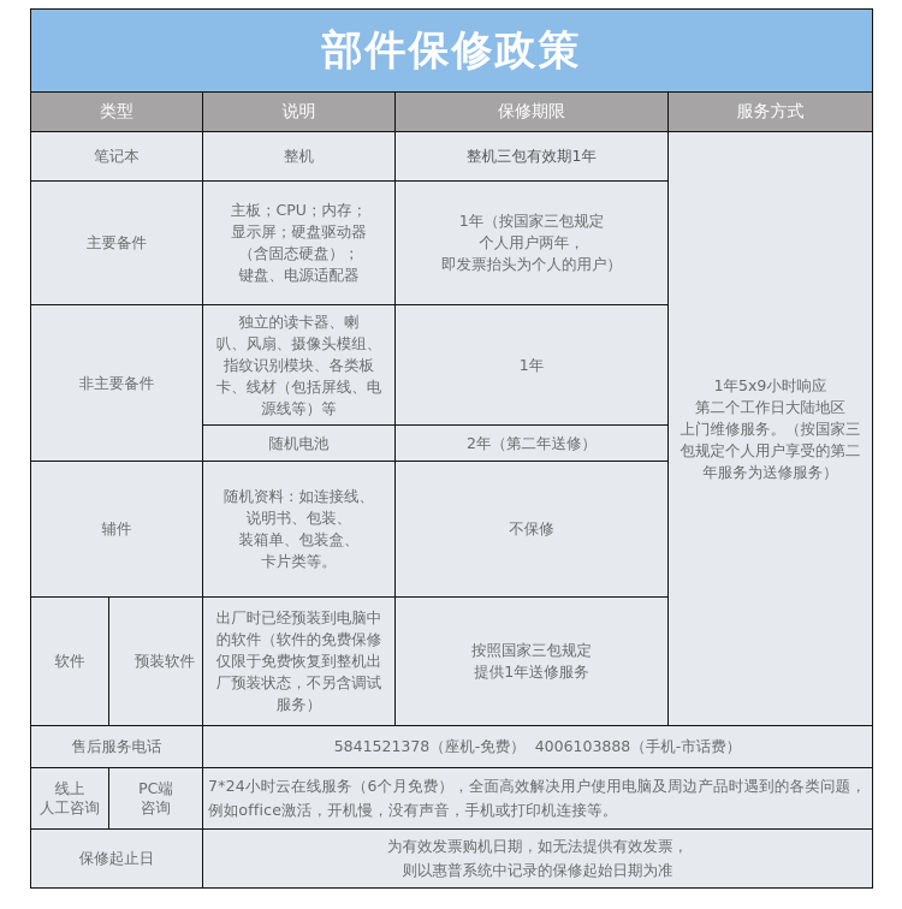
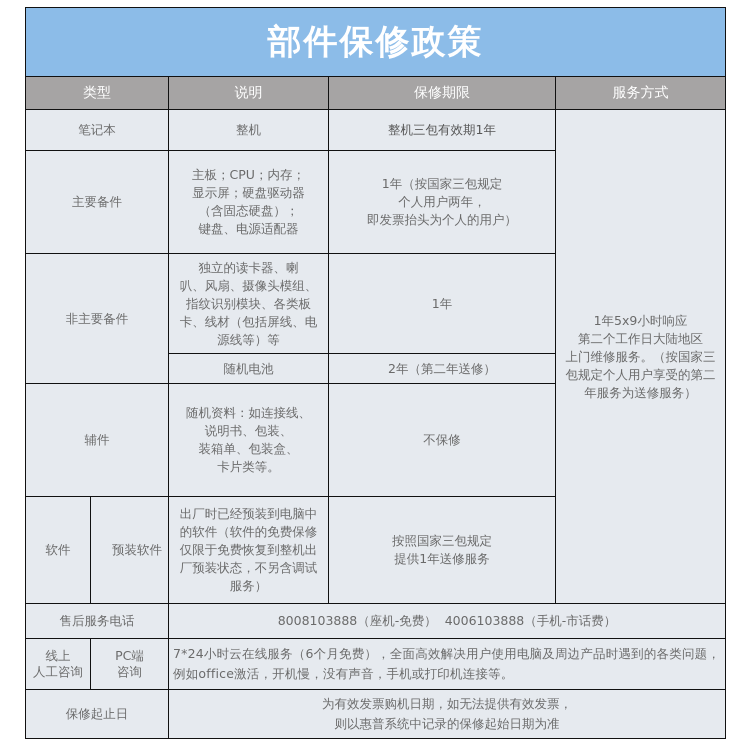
  部件保修政策
  类型
  说明
  保修期限
  服务方式
  笔记本
  整机
  整机三包有效期1年
  主要备件
  主板；CPU；内存；
  显示屏；硬盘驱动器
  （含固态硬盘）；
  键盘、电源适配器
  1年（按国家三包规定
  个人用户两年，
  即发票抬头为个人的用户）
  非主要备件
  独立的读卡器、喇
  叭、风扇、摄像头模组、
  指纹识别模块、各类板
  卡、线材（包括屏线、电
  源线等）等
  1年
  随机电池
  2年（第二年送修）
  辅件
  随机资料：如连接线、
  说明书、包装、
  装箱单、包装盒、
  卡片类等。
  不保修
  软件
  预装软件
  出厂时已经预装到电脑中
  的软件（软件的免费保修
  仅限于免费恢复到整机出
  厂预装状态，不另含调试
  服务）
  按照国家三包规定
  提供1年送修服务
  1年5x9小时响应
  第二个工作日大陆地区
  上门维修服务。（按国家三
  包规定个人用户享受的第二
  年服务为送修服务）
  售后服务电话
- 5841521378（座机-免费） 4006103888（手机-市话费）
+ 8008103888（座机-免费） 4006103888（手机-市话费）
  线上
  人工咨询
  PC端
  咨询
  7*24小时云在线服务（6个月免费），全面高效解决用户使用电脑及周边产品时遇到的各类问题，
  例如office激活，开机慢，没有声音，手机或打印机连接等。
  保修起止日
  为有效发票购机日期，如无法提供有效发票，
  则以惠普系统中记录的保修起始日期为准
